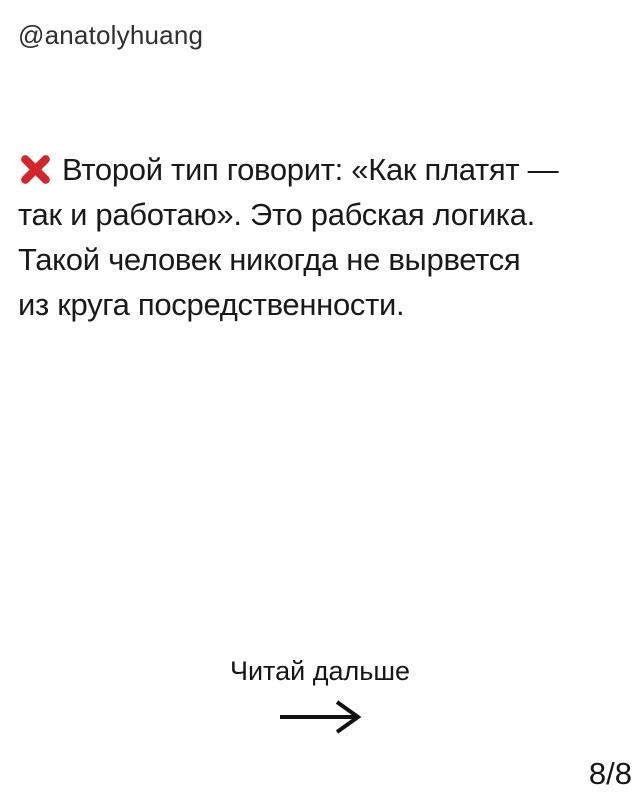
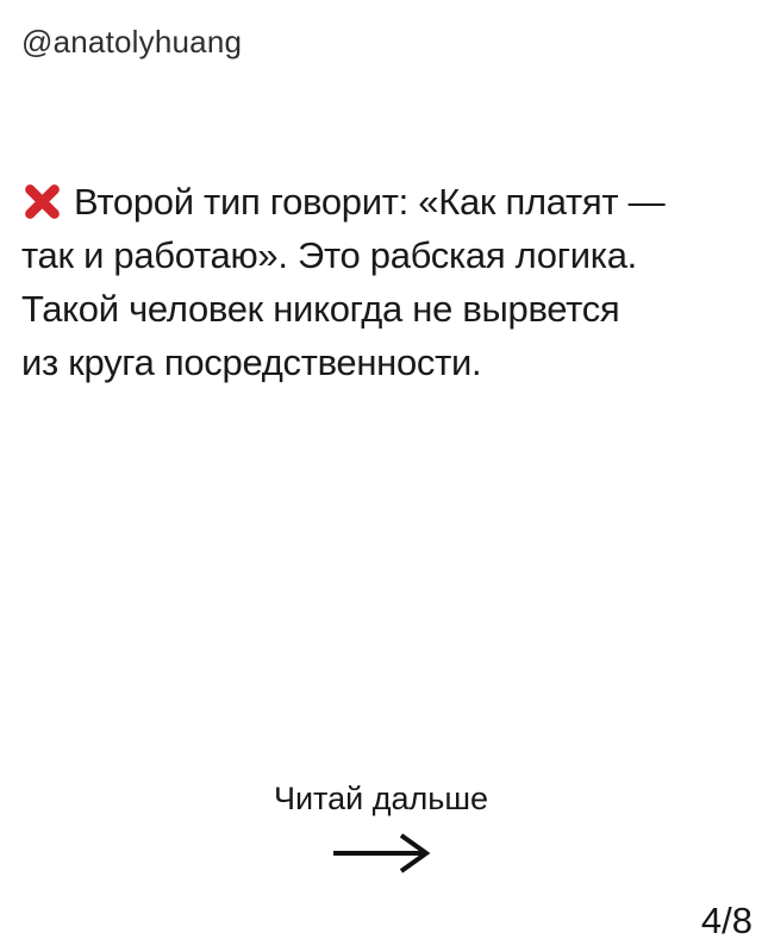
  @anatolyhuang
  Второй тип говорит: «Как платят —
  так и работаю». Это рабская логика.
  Такой человек никогда не вырвется
  из круга посредственности.
  Читай дальше
- 8/8
+ 4/8
